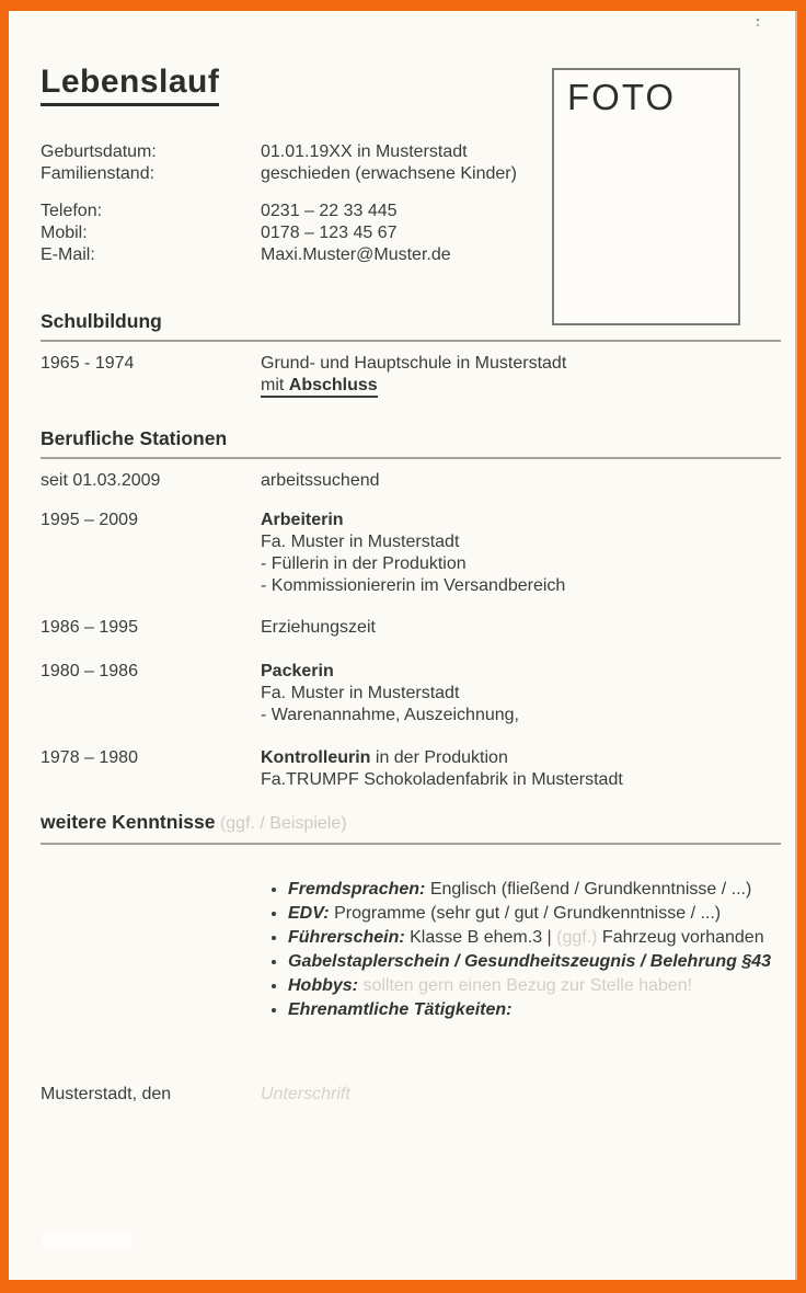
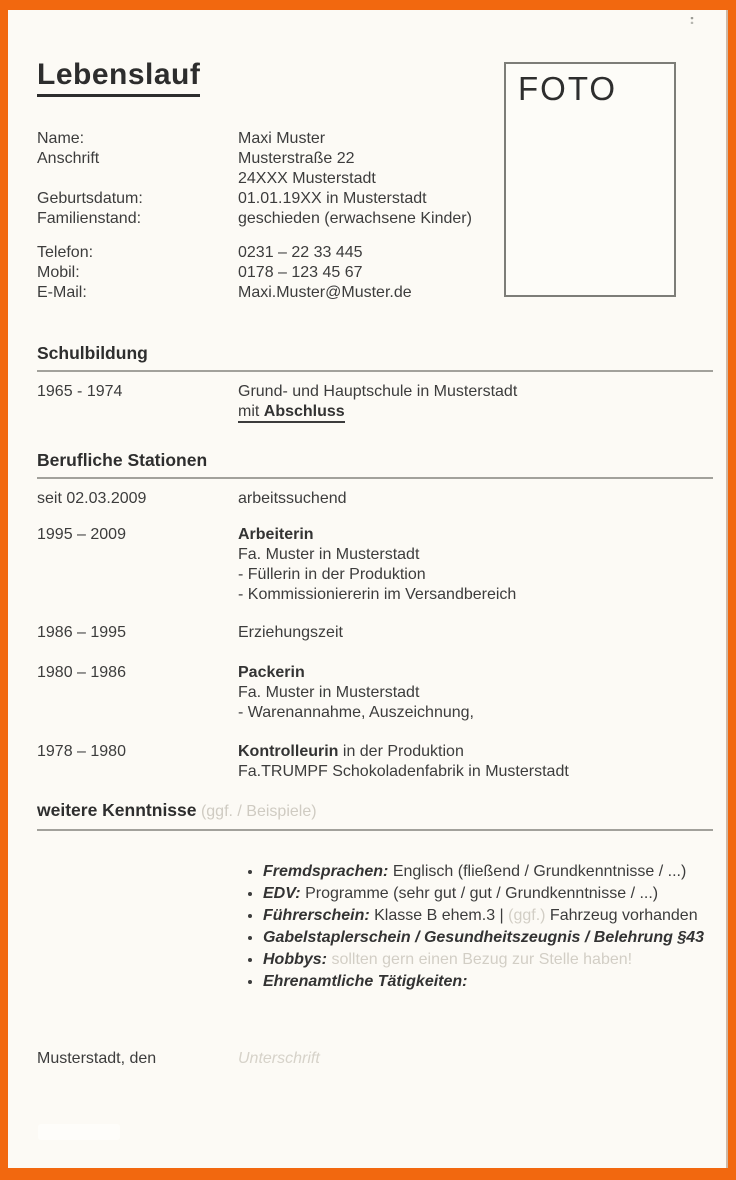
  Lebenslauf
  FOTO
+ Name:
+ Maxi Muster
+ Anschrift
+ Musterstraße 22
+ 24XXX Musterstadt
  Geburtsdatum:
  01.01.19XX in Musterstadt
  Familienstand:
  geschieden (erwachsene Kinder)
  Telefon:
  0231 – 22 33 445
  Mobil:
  0178 – 123 45 67
  E-Mail:
  Maxi.Muster@Muster.de
  Schulbildung
  1965 - 1974
  Grund- und Hauptschule in Musterstadt
  mit Abschluss
  Berufliche Stationen
- seit 01.03.2009
+ seit 02.03.2009
  arbeitssuchend
  1995 – 2009
  Arbeiterin
  Fa. Muster in Musterstadt
  - Füllerin in der Produktion
  - Kommissioniererin im Versandbereich
  1986 – 1995
  Erziehungszeit
  1980 – 1986
  Packerin
  Fa. Muster in Musterstadt
  - Warenannahme, Auszeichnung,
  1978 – 1980
  Kontrolleurin in der Produktion
  Fa.TRUMPF Schokoladenfabrik in Musterstadt
  weitere Kenntnisse (ggf. / Beispiele)
  Fremdsprachen: Englisch (fließend / Grundkenntnisse / ...)
  EDV: Programme (sehr gut / gut / Grundkenntnisse / ...)
  Führerschein: Klasse B ehem.3 | (ggf.) Fahrzeug vorhanden
  Gabelstaplerschein / Gesundheitszeugnis / Belehrung §43
  Hobbys: sollten gern einen Bezug zur Stelle haben!
  Ehrenamtliche Tätigkeiten:
  Musterstadt, den
  Unterschrift
